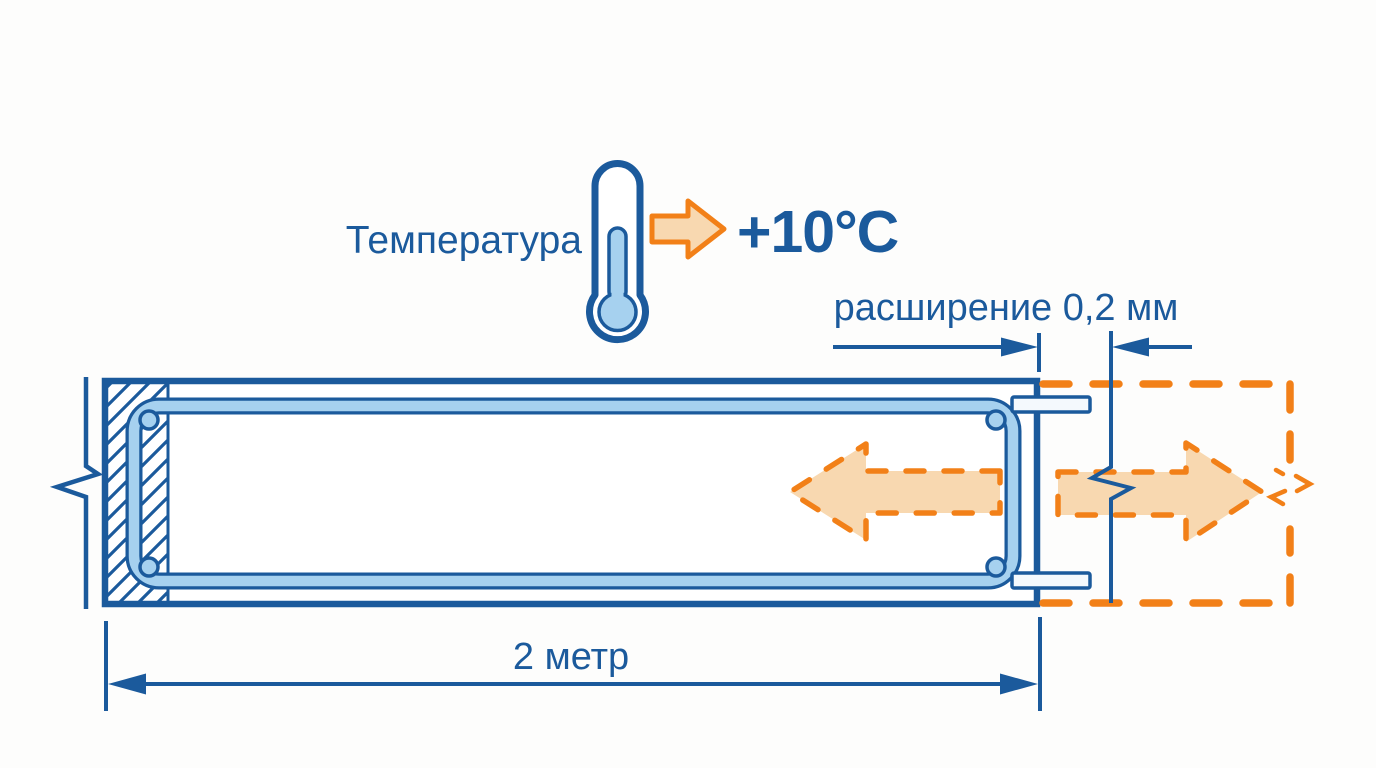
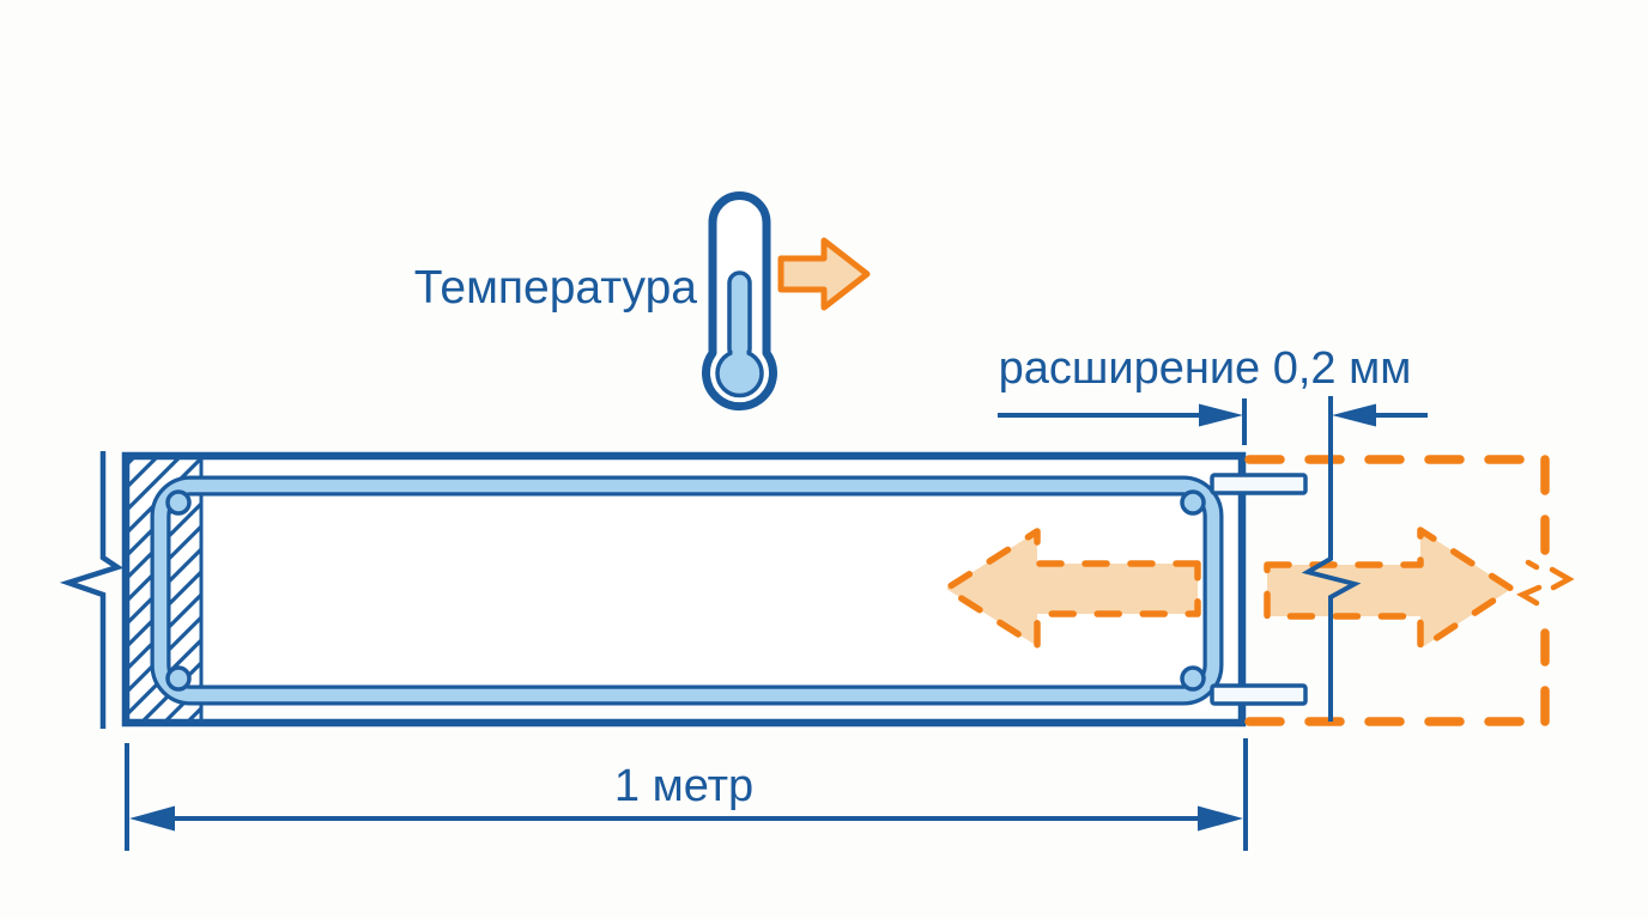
  Температура
- +10°C
  расширение 0,2 мм
- 2 метр
+ 1 метр
